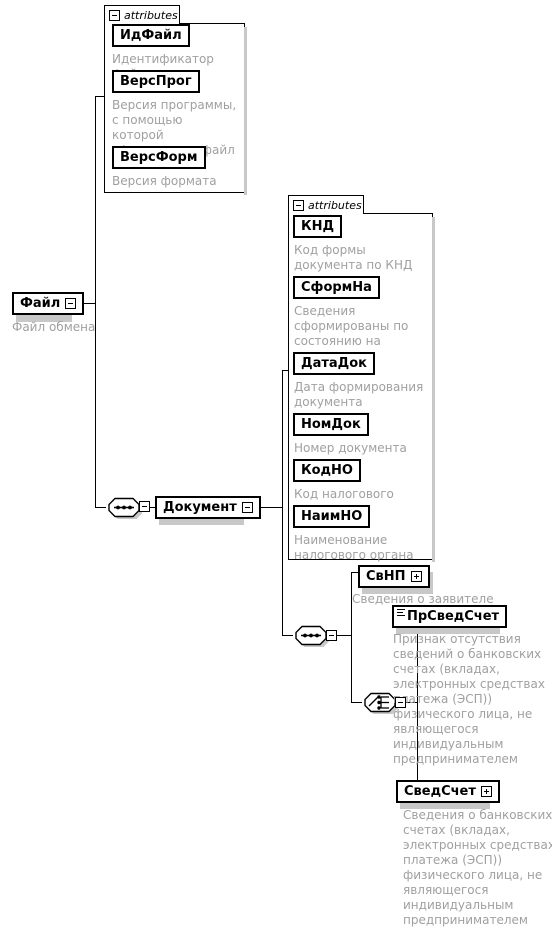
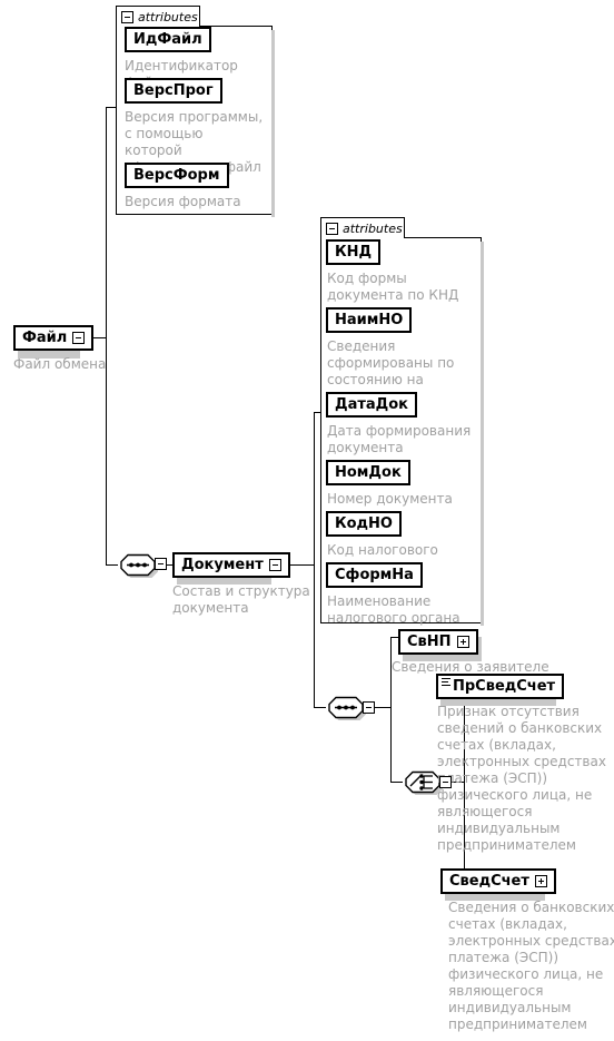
  Файл
  Файл обмена
  attributes
  ИдФайл
  Идентификатор
  ВерсПрог
  Версия программы, с помощью которой файл
  ВерсФорм
  Версия формата
  Документ
+ Состав и структура документа
  attributes
  КНД
  Код формы документа по КНД
- СформНа
+ НаимНО
  Сведения сформированы по состоянию на
  ДатаДок
  Дата формирования документа
  НомДок
  Номер документа
  КодНО
- НаимНО
+ СформНа
  Наименование налогового органа
  СвНП
  Сведения о заявителе
  ПрСведСчет
  Признак отсутствия сведений о банковских счетах (вкладах, электронных средствах атежа (ЭСП)) физического лица, не являющегося индивидуальным предпринимателем
  СведСчет
  Сведения о банковских счетах (вкладах, электронных средствах платежа (ЭСП)) физического лица, не являющегося индивидуальным предпринимателем
